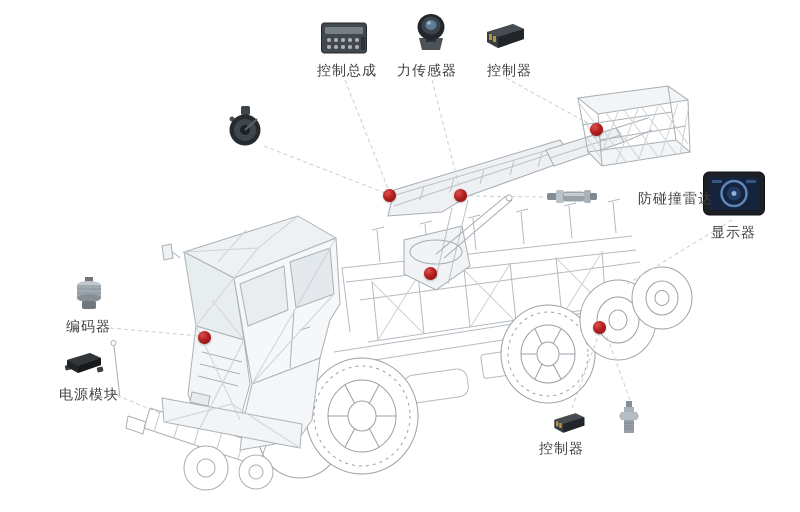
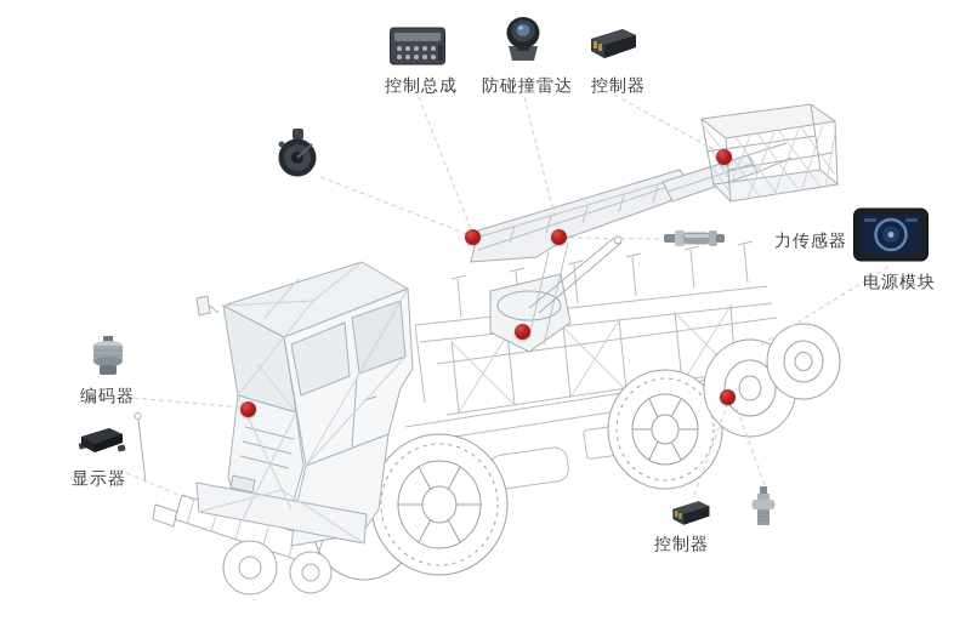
  控制总成
- 力传感器
+ 防碰撞雷达
  控制器
- 防碰撞雷达
+ 力传感器
- 显示器
+ 电源模块
  编码器
- 电源模块
+ 显示器
  控制器
